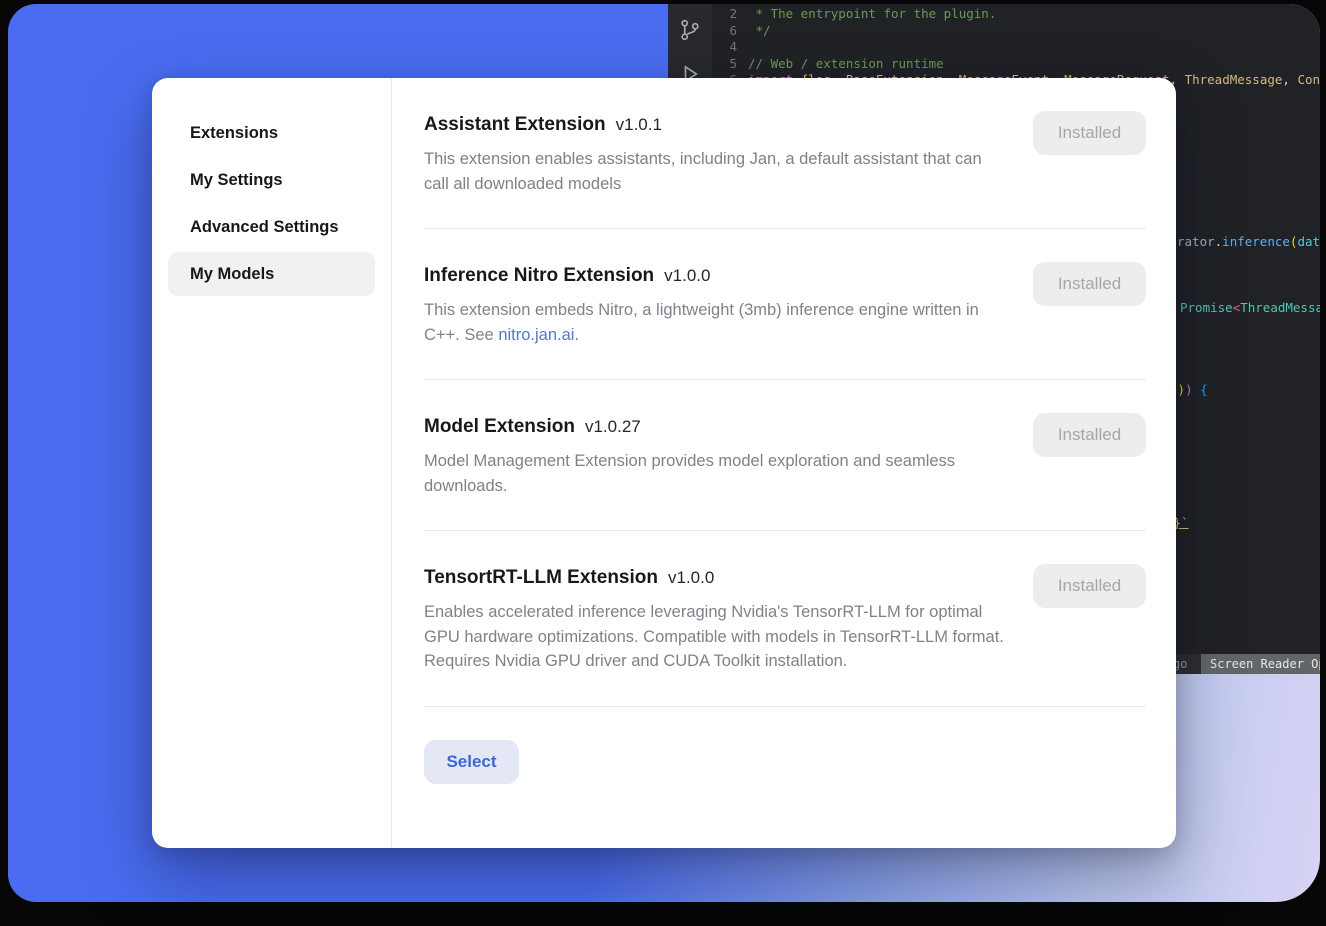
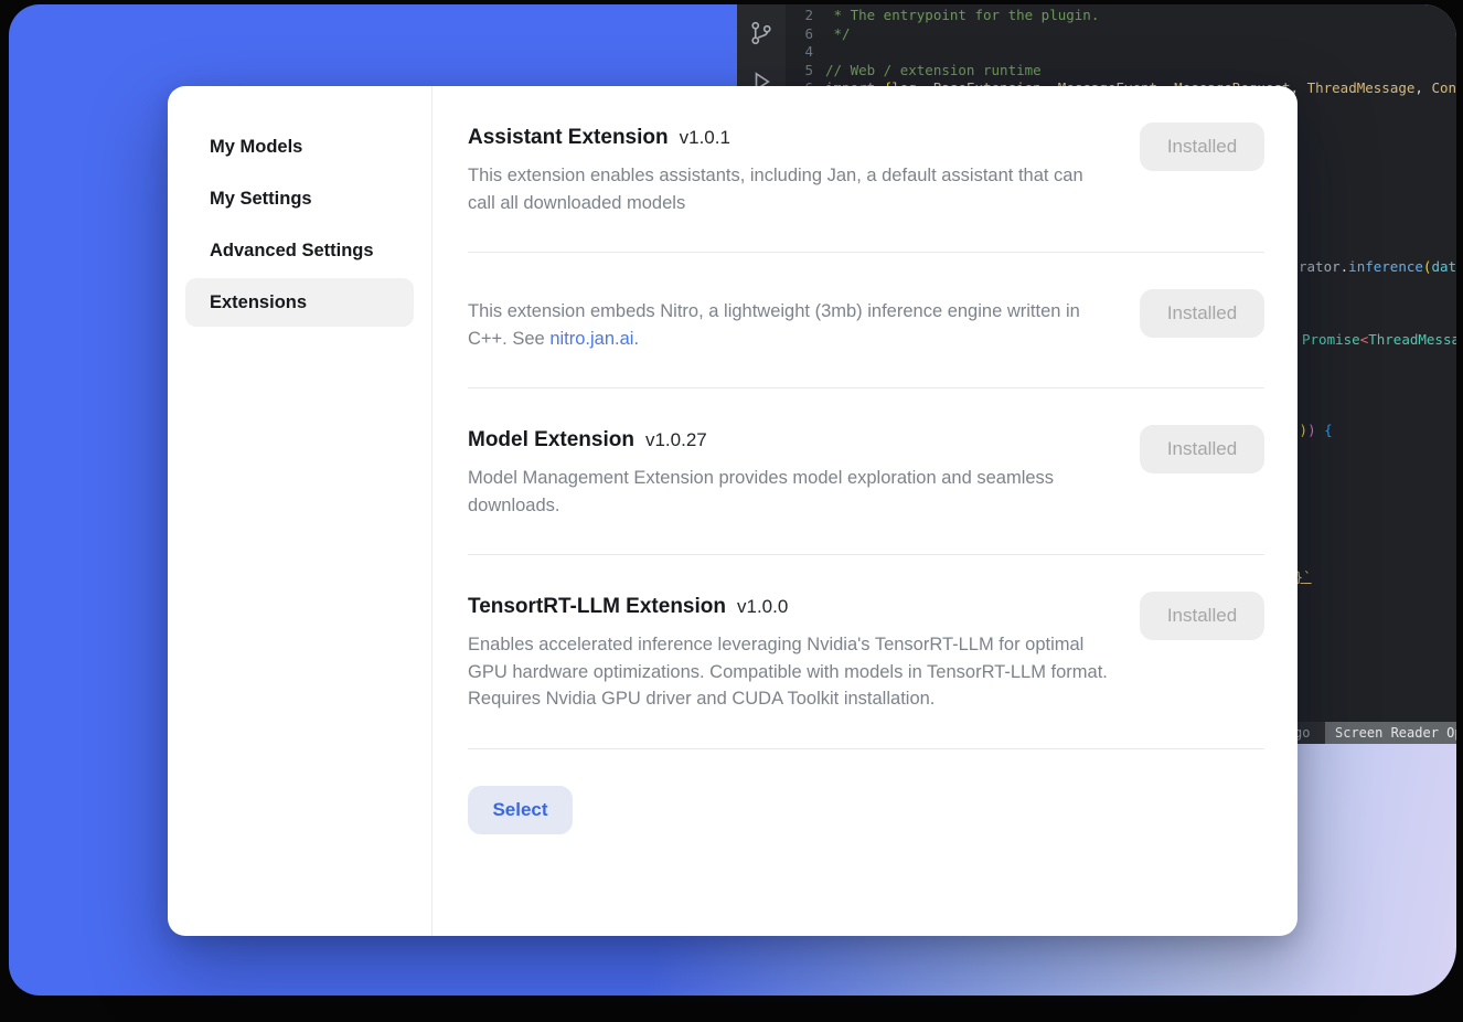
  2
  * The entrypoint for the plugin.
  6
  */
  4
  5
  // Web / extension runtime
  rator.inference(dat
  Promise<ThreadMessa
  )) {
  go
- Extensions
+ My Models
  My Settings
  Advanced Settings
- My Models
+ Extensions
  Assistant Extension v1.0.1
  This extension enables assistants, including Jan, a default assistant that can call all downloaded models
  Installed
- Inference Nitro Extension v1.0.0
  This extension embeds Nitro, a lightweight (3mb) inference engine written in C++. See nitro.jan.ai.
  Installed
  Model Extension v1.0.27
  Model Management Extension provides model exploration and seamless downloads.
  Installed
  TensortRT-LLM Extension v1.0.0
  Enables accelerated inference leveraging Nvidia's TensorRT-LLM for optimal GPU hardware optimizations. Compatible with models in TensorRT-LLM format. Requires Nvidia GPU driver and CUDA Toolkit installation.
  Installed
  Select
